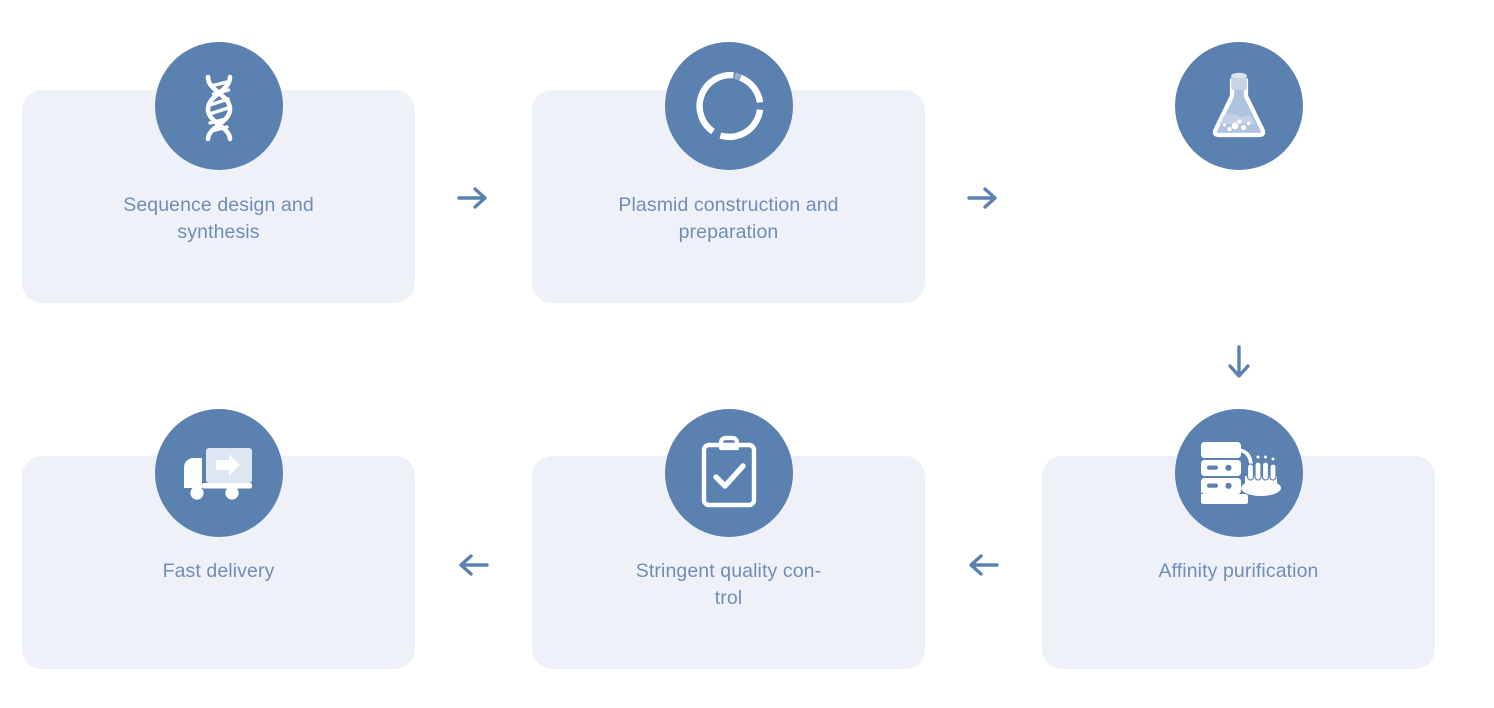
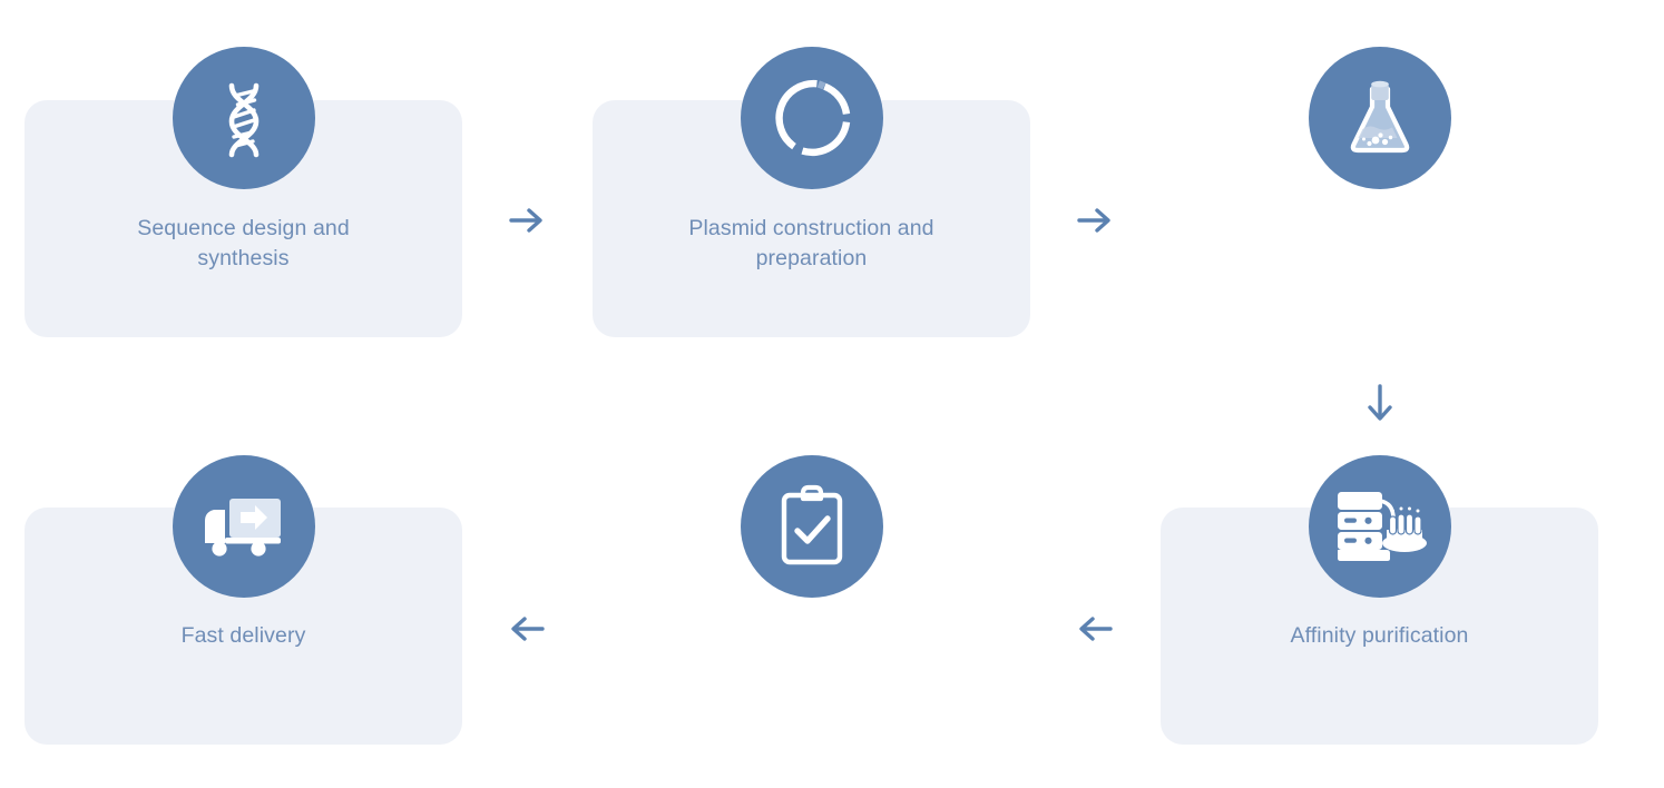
  Sequence design and
  synthesis
  Plasmid construction and
  preparation
  Fast delivery
- Stringent quality con-
- trol
  Affinity purification
